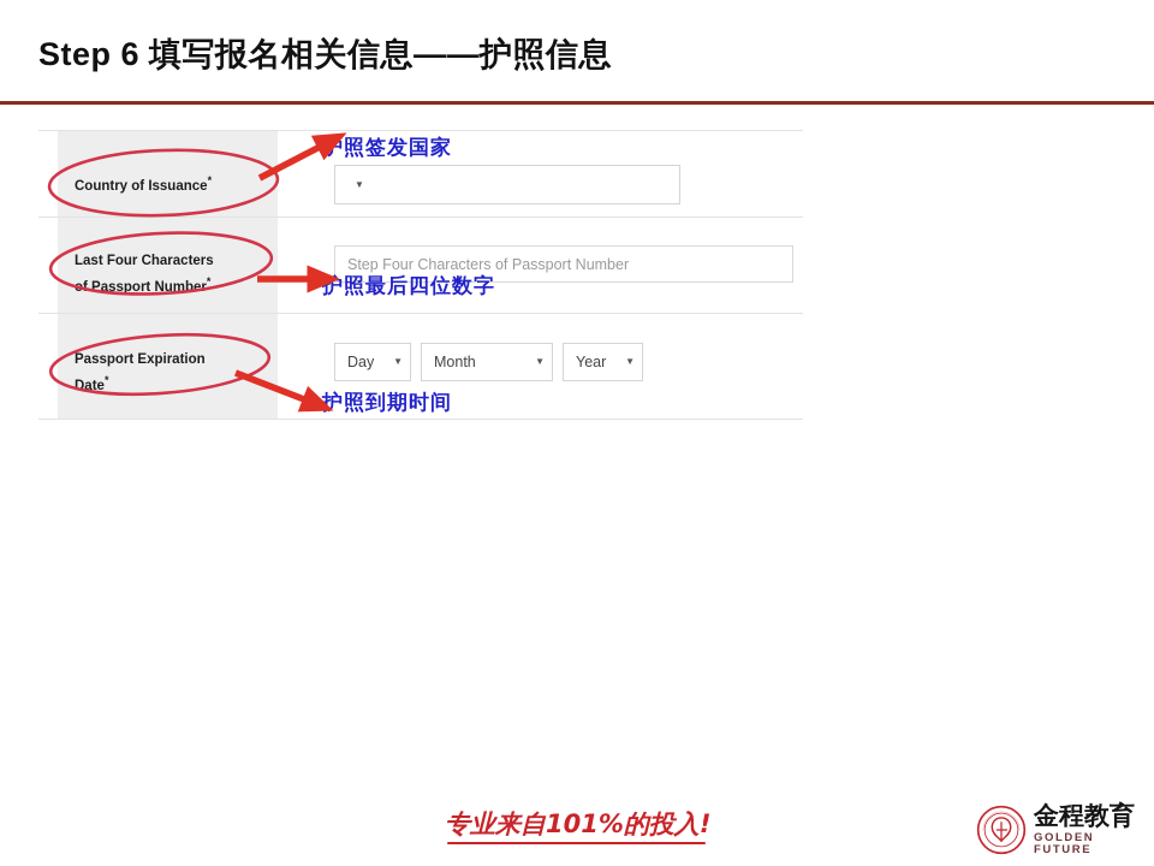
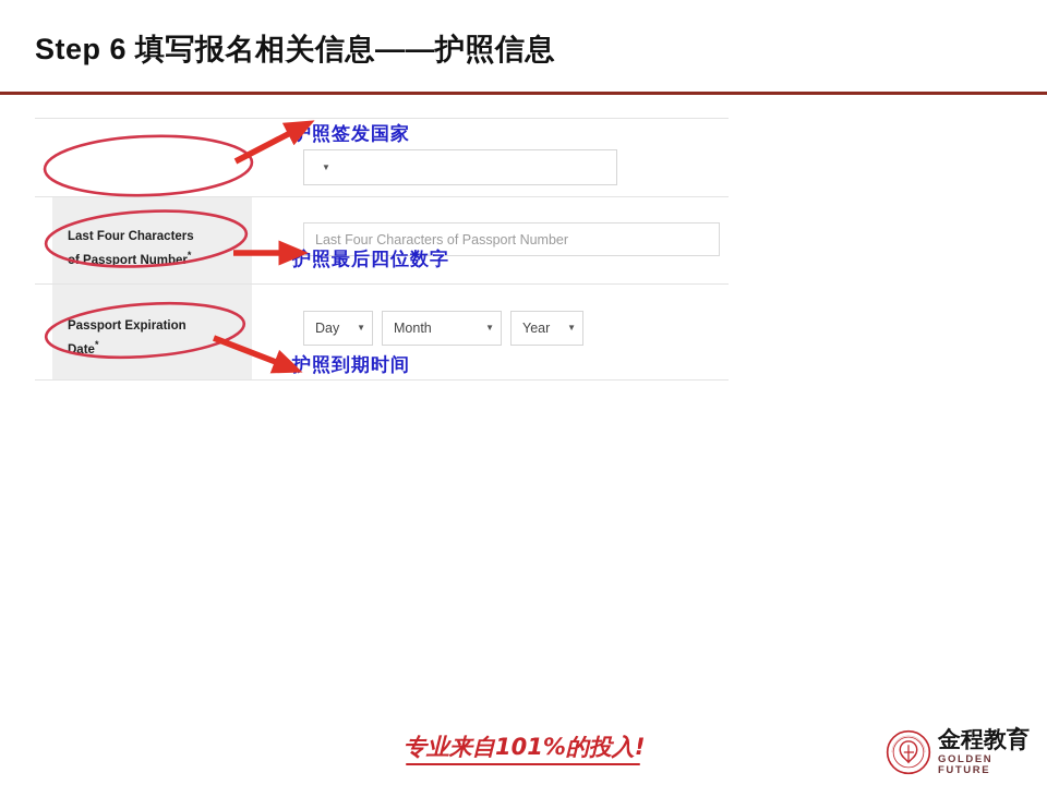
  Step 6 填写报名相关信息——护照信息
- Country of Issuance*
  ▼
  Last Four Characters
  f Passport Number*
- Step Four Characters of Passport Number
+ Last Four Characters of Passport Number
  Passport Expiration
  Date*
  Day
  ▼
  Month
  ▼
  Year
  ▼
  护照签发国家
  护照最后四位数字
  护照到期时间
  专业来自101%的投入!
  金程教育
  GOLDEN FUTURE
